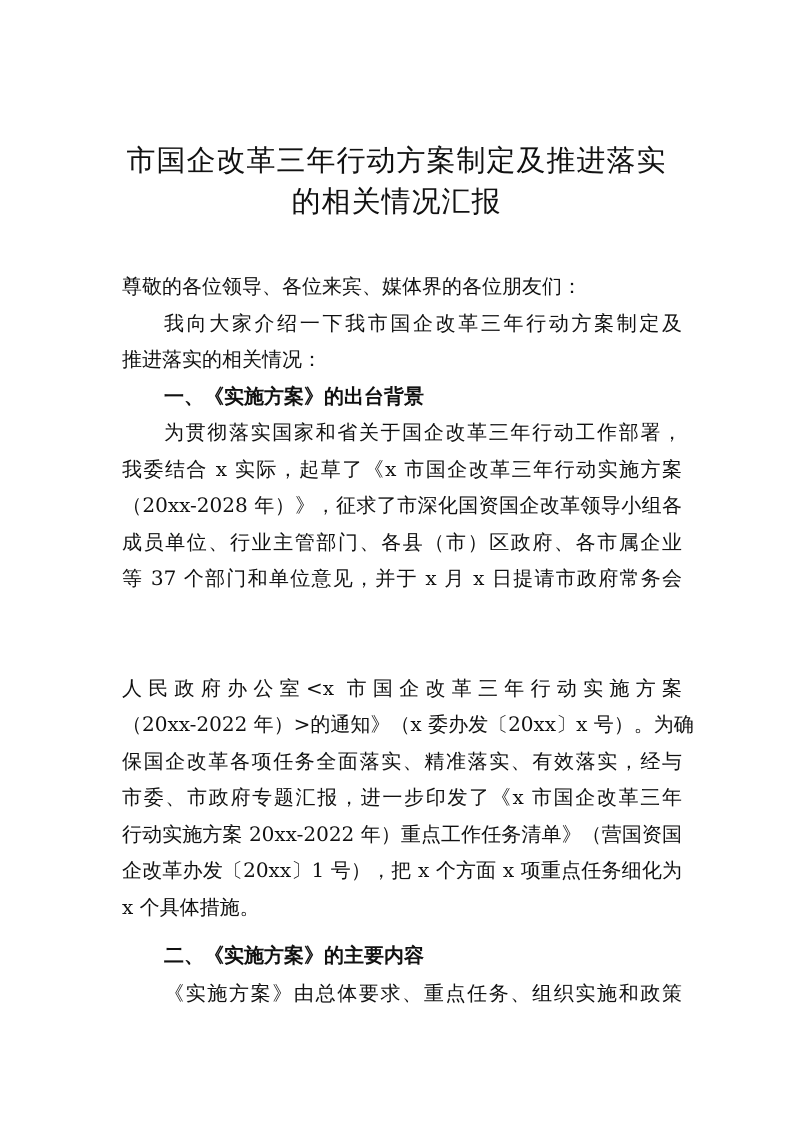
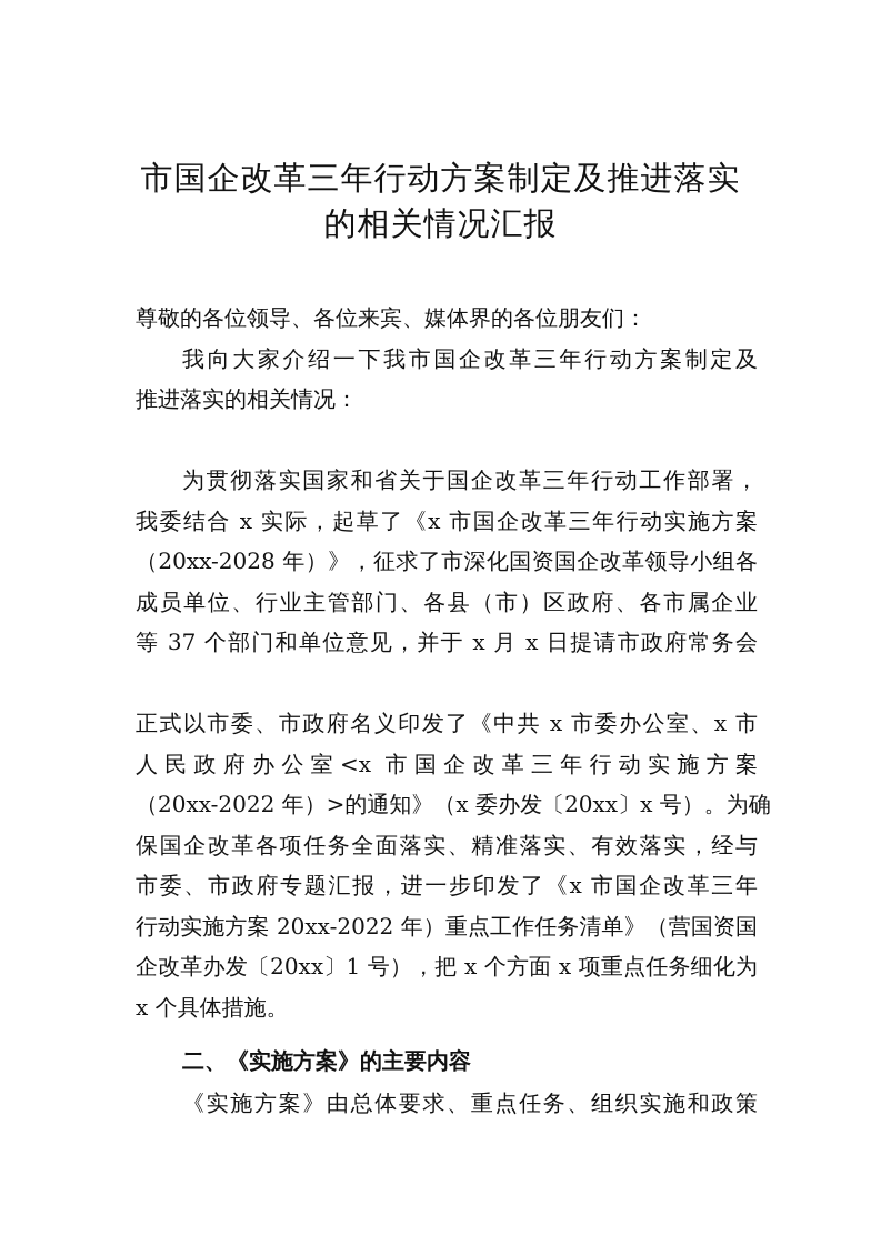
  市国企改革三年行动方案制定及推进落实
  的相关情况汇报
  尊敬的各位领导、各位来宾、媒体界的各位朋友们：
  我向大家介绍一下我市国企改革三年行动方案制定及
  推进落实的相关情况：
- 一、《实施方案》的出台背景
  为贯彻落实国家和省关于国企改革三年行动工作部署，
  我委结合 x 实际，起草了《x 市国企改革三年行动实施方案
  （20xx-2028 年）》，征求了市深化国资国企改革领导小组各
  成员单位、行业主管部门、各县（市）区政府、各市属企业
  等 37 个部门和单位意见，并于 x 月 x 日提请市政府常务会
+ 正式以市委、市政府名义印发了《中共 x 市委办公室、x 市
  人民政府办公室<x 市国企改革三年行动实施方案
  （20xx-2022 年）>的通知》（x 委办发〔20xx〕x 号）。为确
  保国企改革各项任务全面落实、精准落实、有效落实，经与
  市委、市政府专题汇报，进一步印发了《x 市国企改革三年
  行动实施方案 20xx-2022 年）重点工作任务清单》（营国资国
  企改革办发〔20xx〕1 号），把 x 个方面 x 项重点任务细化为
  x 个具体措施。
  二、《实施方案》的主要内容
  《实施方案》由总体要求、重点任务、组织实施和政策
